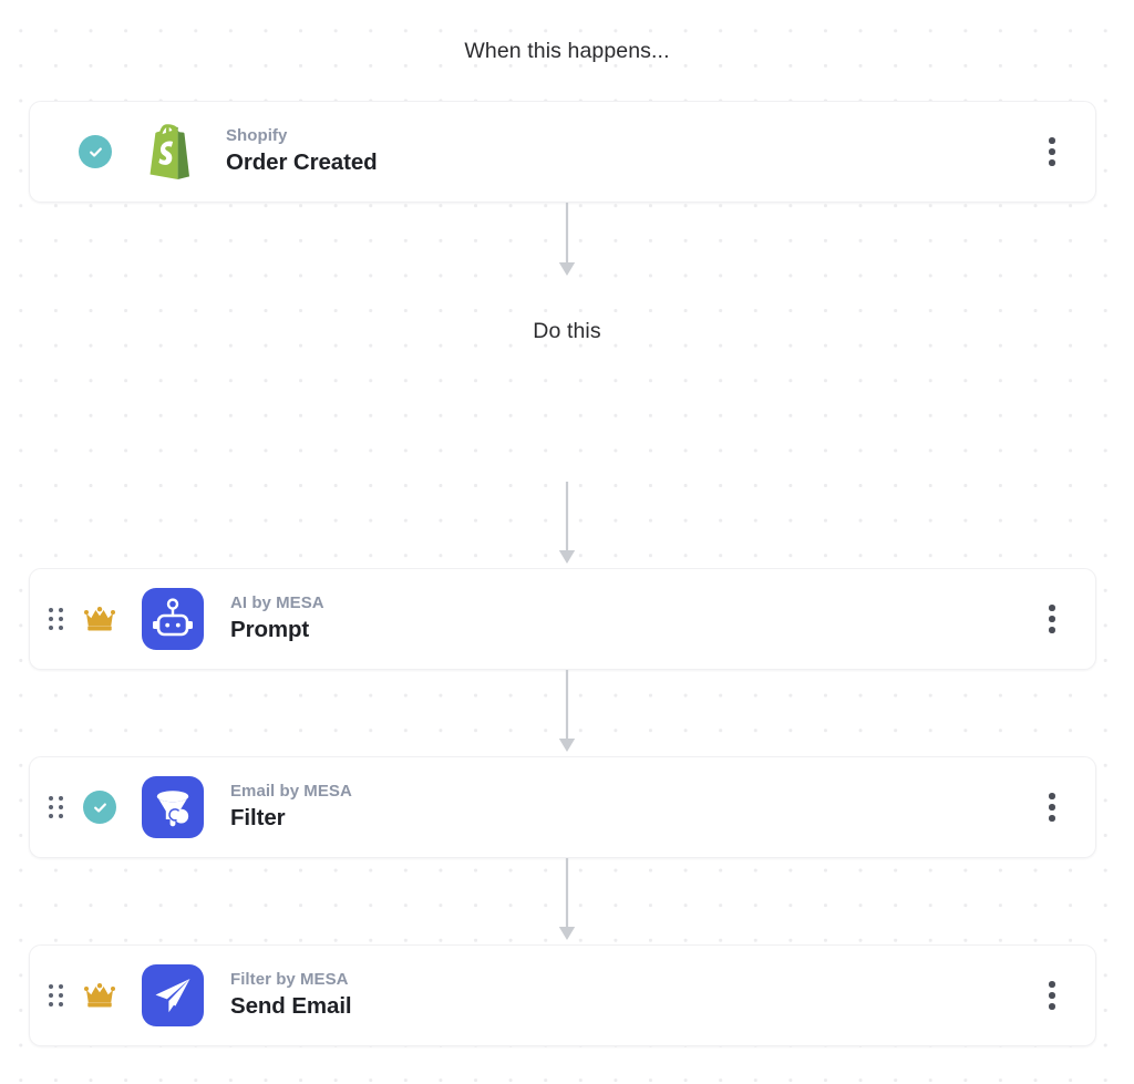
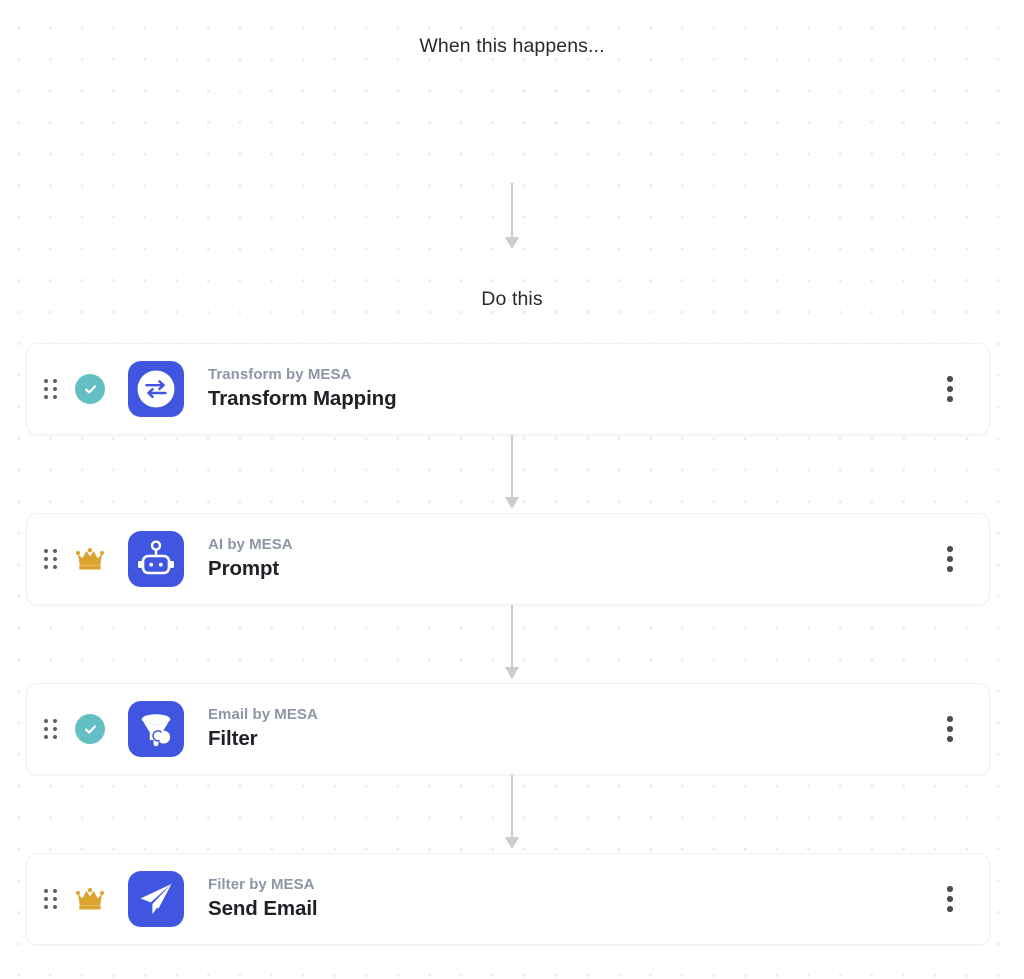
  When this happens...
- Shopify
- Order Created
  Do this
+ Transform by MESA
+ Transform Mapping
  AI by MESA
  Prompt
  Email by MESA
  Filter
  Filter by MESA
  Send Email
